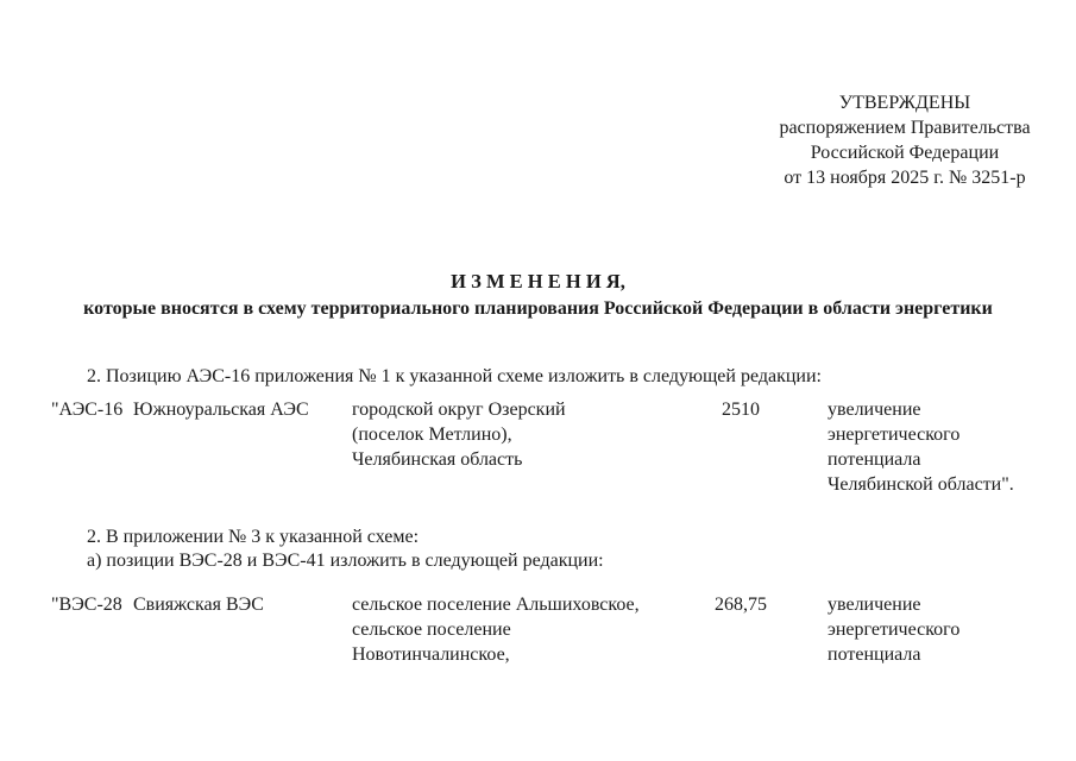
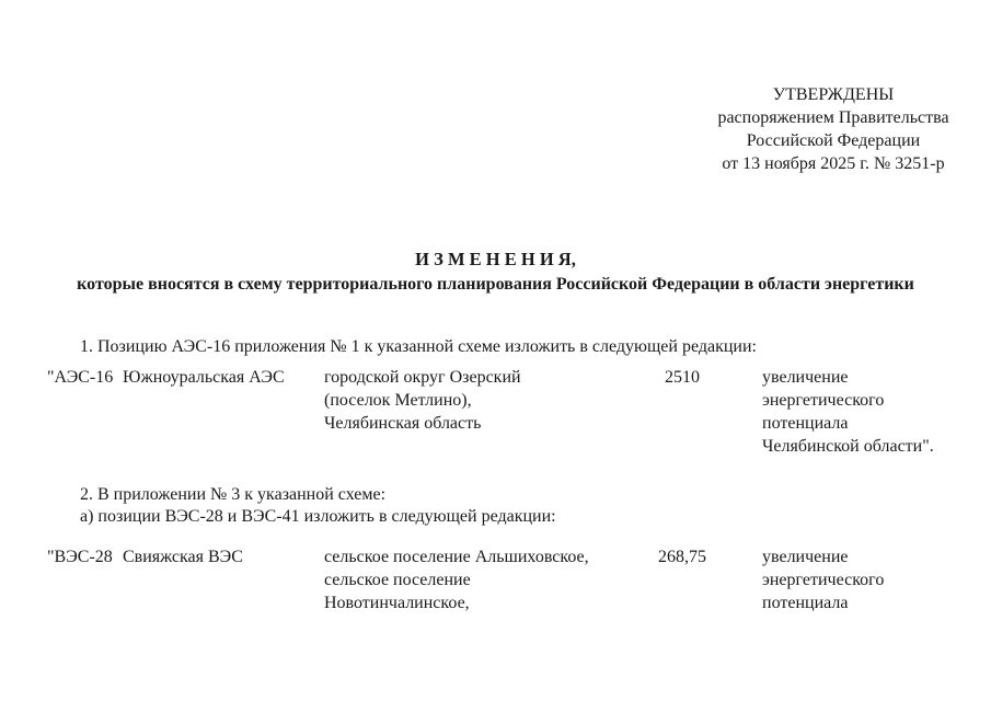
  УТВЕРЖДЕНЫ
  распоряжением Правительства
  Российской Федерации
  от 13 ноября 2025 г. № 3251-р
  И З М Е Н Е Н И Я,
  которые вносятся в схему территориального планирования Российской Федерации в области энергетики
- 2. Позицию АЭС-16 приложения № 1 к указанной схеме изложить в следующей редакции:
+ 1. Позицию АЭС-16 приложения № 1 к указанной схеме изложить в следующей редакции:
  "АЭС-16
  Южноуральская АЭС
  городской округ Озерский
  (поселок Метлино),
  Челябинская область
  2510
  увеличение
  энергетического
  потенциала
  Челябинской области".
  2. В приложении № 3 к указанной схеме:
  а) позиции ВЭС-28 и ВЭС-41 изложить в следующей редакции:
  "ВЭС-28
  Свияжская ВЭС
  сельское поселение Альшиховское,
  сельское поселение
  Новотинчалинское,
  268,75
  увеличение
  энергетического
  потенциала
